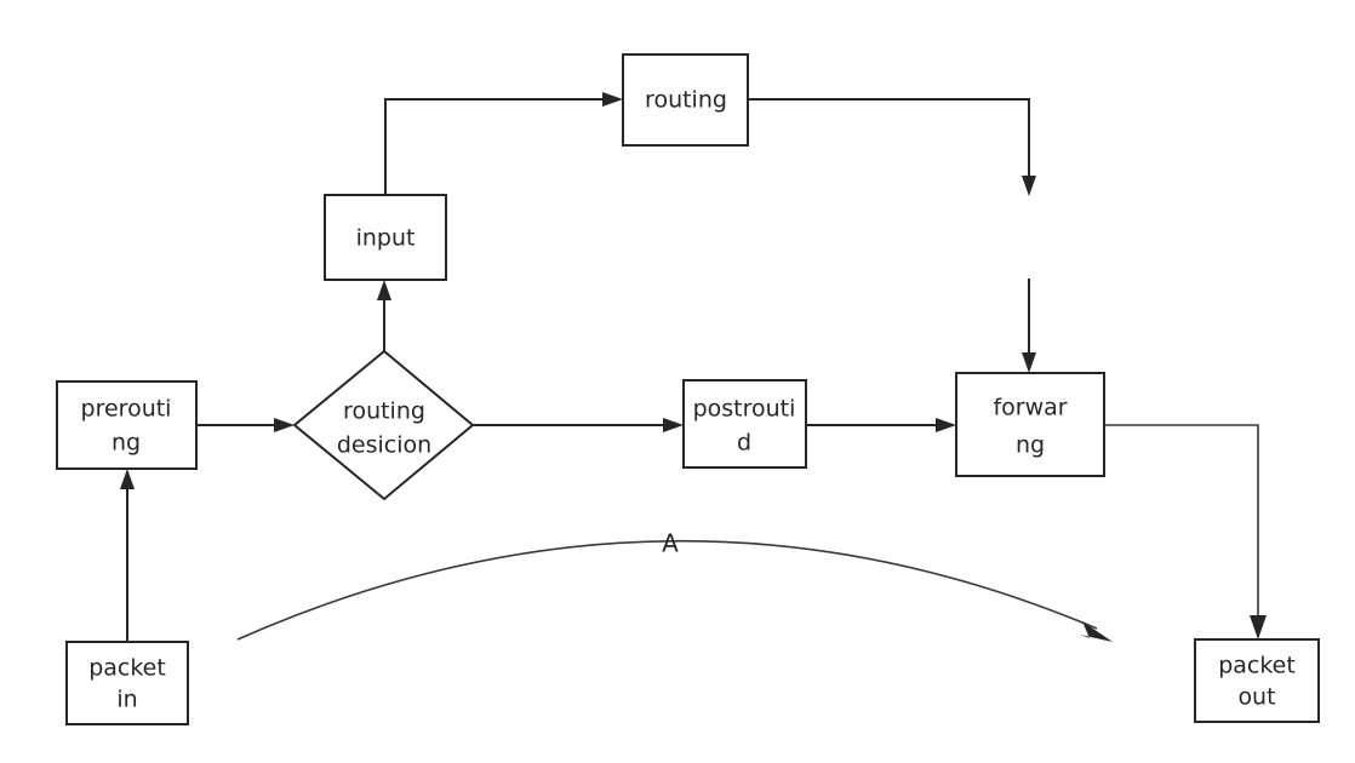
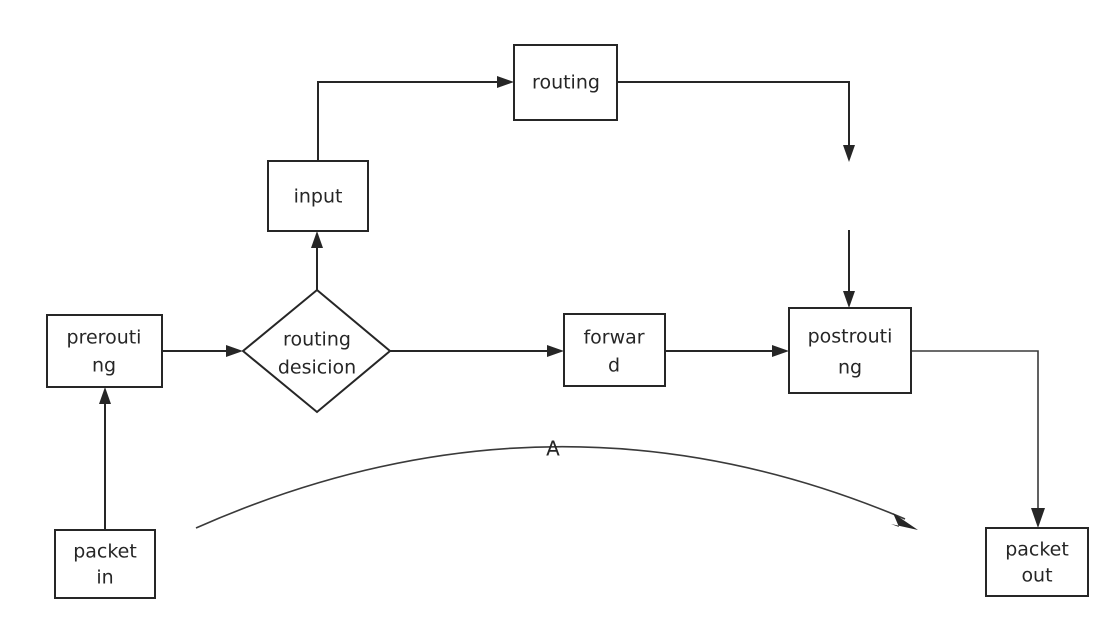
  prerouti
  ng
  routing
  desicion
  input
  routing
- postrouti
+ forwar
  d
- forwar
+ postrouti
  ng
  packet
  in
  packet
  out
  A
